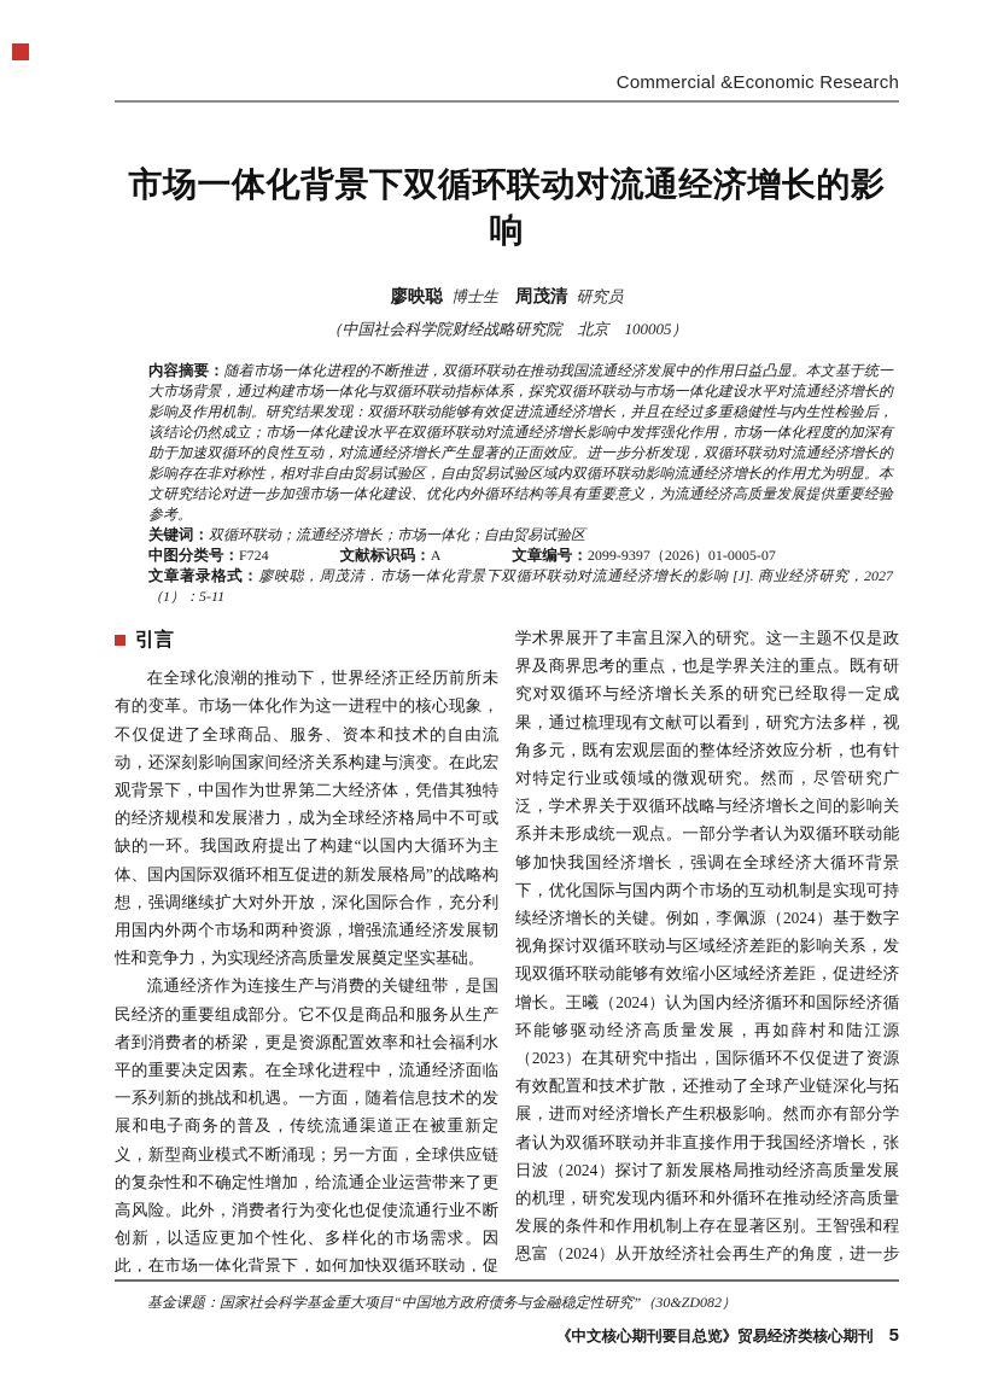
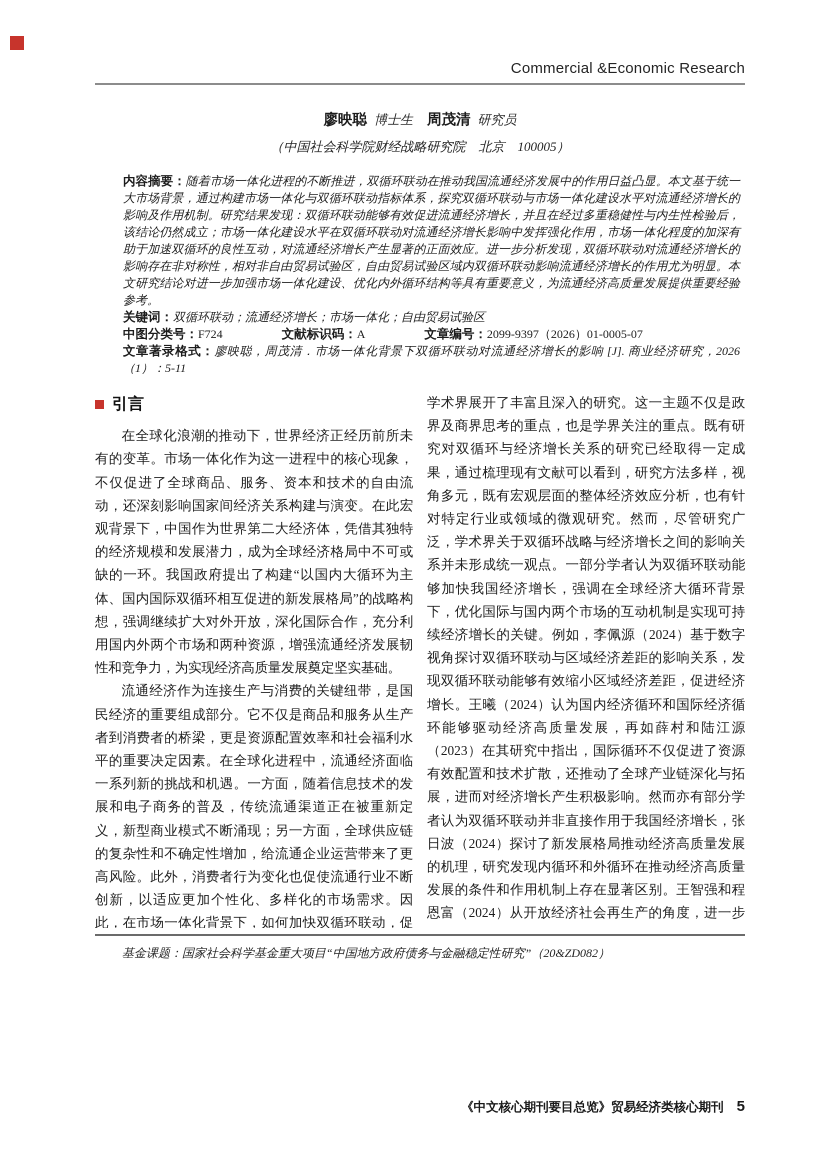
  Commercial &Economic Research
- 市场一体化背景下双循环联动对流通经济增长的影响
  廖映聪 博士生 周茂清 研究员
  （中国社会科学院财经战略研究院 北京 100005）
  内容摘要：随着市场一体化进程的不断推进，双循环联动在推动我国流通经济发展中的作用日益凸显。本文基于统一大市场背景，通过构建市场一体化与双循环联动指标体系，探究双循环联动与市场一体化建设水平对流通经济增长的影响及作用机制。研究结果发现：双循环联动能够有效促进流通经济增长，并且在经过多重稳健性与内生性检验后，该结论仍然成立；市场一体化建设水平在双循环联动对流通经济增长影响中发挥强化作用，市场一体化程度的加深有助于加速双循环的良性互动，对流通经济增长产生显著的正面效应。进一步分析发现，双循环联动对流通经济增长的影响存在非对称性，相对非自由贸易试验区，自由贸易试验区域内双循环联动影响流通经济增长的作用尤为明显。本文研究结论对进一步加强市场一体化建设、优化内外循环结构等具有重要意义，为流通经济高质量发展提供重要经验参考。
  关键词：双循环联动；流通经济增长；市场一体化；自由贸易试验区
  中图分类号：F724 文献标识码：A 文章编号：2099-9397（2026）01-0005-07
- 文章著录格式：廖映聪，周茂清．市场一体化背景下双循环联动对流通经济增长的影响 [J]. 商业经济研究，2027（1）：5-11
+ 文章著录格式：廖映聪，周茂清．市场一体化背景下双循环联动对流通经济增长的影响 [J]. 商业经济研究，2026（1）：5-11
  引言
  在全球化浪潮的推动下，世界经济正经历前所未有的变革。市场一体化作为这一进程中的核心现象，不仅促进了全球商品、服务、资本和技术的自由流动，还深刻影响国家间经济关系构建与演变。在此宏观背景下，中国作为世界第二大经济体，凭借其独特的经济规模和发展潜力，成为全球经济格局中不可或缺的一环。我国政府提出了构建“以国内大循环为主体、国内国际双循环相互促进的新发展格局”的战略构想，强调继续扩大对外开放，深化国际合作，充分利用国内外两个市场和两种资源，增强流通经济发展韧性和竞争力，为实现经济高质量发展奠定坚实基础。
  流通经济作为连接生产与消费的关键纽带，是国民经济的重要组成部分。它不仅是商品和服务从生产者到消费者的桥梁，更是资源配置效率和社会福利水平的重要决定因素。在全球化进程中，流通经济面临一系列新的挑战和机遇。一方面，随着信息技术的发展和电子商务的普及，传统流通渠道正在被重新定义，新型商业模式不断涌现；另一方面，全球供应链的复杂性和不确定性增加，给流通企业运营带来了更高风险。此外，消费者行为变化也促使流通行业不断创新，以适应更加个性化、多样化的市场需求。因此，在市场一体化背景下，如何加快双循环联动，促
  学术界展开了丰富且深入的研究。这一主题不仅是政界及商界思考的重点，也是学界关注的重点。既有研究对双循环与经济增长关系的研究已经取得一定成果，通过梳理现有文献可以看到，研究方法多样，视角多元，既有宏观层面的整体经济效应分析，也有针对特定行业或领域的微观研究。然而，尽管研究广泛，学术界关于双循环战略与经济增长之间的影响关系并未形成统一观点。一部分学者认为双循环联动能够加快我国经济增长，强调在全球经济大循环背景下，优化国际与国内两个市场的互动机制是实现可持续经济增长的关键。例如，李佩源（2024）基于数字视角探讨双循环联动与区域经济差距的影响关系，发现双循环联动能够有效缩小区域经济差距，促进经济增长。王曦（2024）认为国内经济循环和国际经济循环能够驱动经济高质量发展，再如薛村和陆江源（2023）在其研究中指出，国际循环不仅促进了资源有效配置和技术扩散，还推动了全球产业链深化与拓展，进而对经济增长产生积极影响。然而亦有部分学者认为双循环联动并非直接作用于我国经济增长，张日波（2024）探讨了新发展格局推动经济高质量发展的机理，研究发现内循环和外循环在推动经济高质量发展的条件和作用机制上存在显著区别。王智强和程恩富（2024）从开放经济社会再生产的角度，进一步
- 基金课题：国家社会科学基金重大项目“中国地方政府债务与金融稳定性研究”（30&ZD082）
+ 基金课题：国家社会科学基金重大项目“中国地方政府债务与金融稳定性研究”（20&ZD082）
  《中文核心期刊要目总览》贸易经济类核心期刊 5
